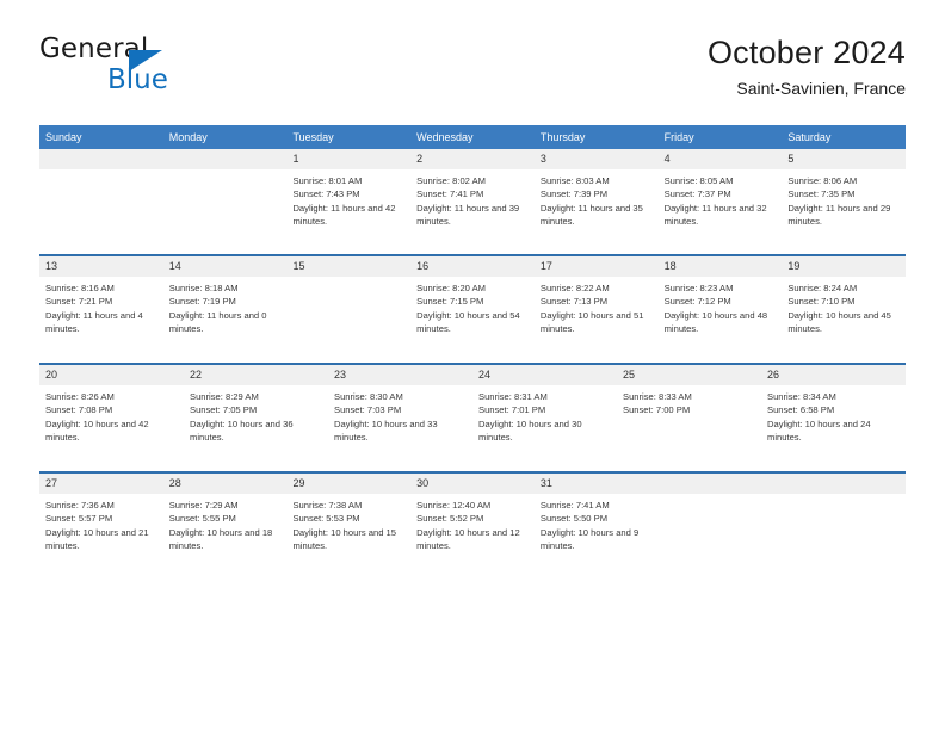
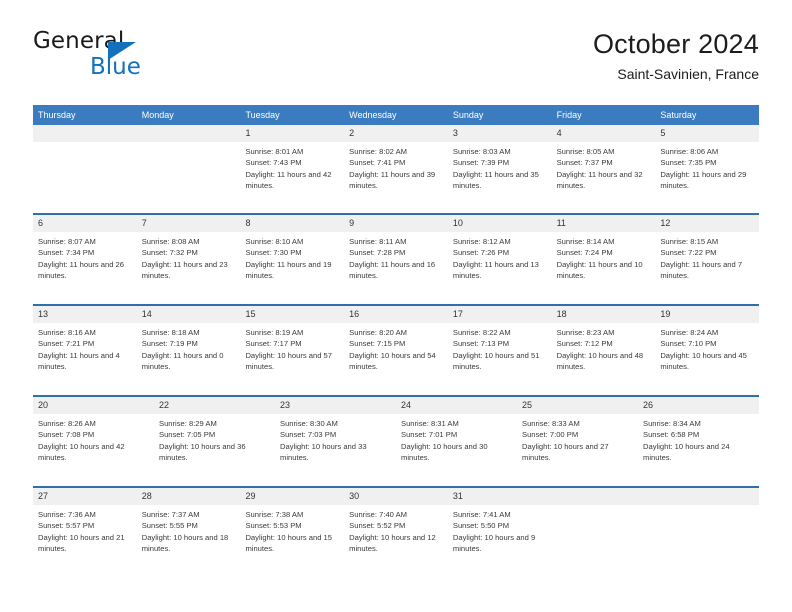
  General
  Blue
  October 2024
  Saint-Savinien, France
- Sunday
+ Thursday
  Monday
  Tuesday
  Wednesday
- Thursday
+ Sunday
  Friday
  Saturday
  1
  Sunrise: 8:01 AM
  Sunset: 7:43 PM
  Daylight: 11 hours and 42 minutes.
  2
  Sunrise: 8:02 AM
  Sunset: 7:41 PM
  Daylight: 11 hours and 39 minutes.
  3
  Sunrise: 8:03 AM
  Sunset: 7:39 PM
  Daylight: 11 hours and 35 minutes.
  4
  Sunrise: 8:05 AM
  Sunset: 7:37 PM
  Daylight: 11 hours and 32 minutes.
  5
  Sunrise: 8:06 AM
  Sunset: 7:35 PM
  Daylight: 11 hours and 29 minutes.
+ 6
+ Sunrise: 8:07 AM
+ Sunset: 7:34 PM
+ Daylight: 11 hours and 26 minutes.
+ 7
+ Sunrise: 8:08 AM
+ Sunset: 7:32 PM
+ Daylight: 11 hours and 23 minutes.
+ 8
+ Sunrise: 8:10 AM
+ Sunset: 7:30 PM
+ Daylight: 11 hours and 19 minutes.
+ 9
+ Sunrise: 8:11 AM
+ Sunset: 7:28 PM
+ Daylight: 11 hours and 16 minutes.
+ 10
+ Sunrise: 8:12 AM
+ Sunset: 7:26 PM
+ Daylight: 11 hours and 13 minutes.
+ 11
+ Sunrise: 8:14 AM
+ Sunset: 7:24 PM
+ Daylight: 11 hours and 10 minutes.
+ 12
+ Sunrise: 8:15 AM
+ Sunset: 7:22 PM
+ Daylight: 11 hours and 7 minutes.
  13
  Sunrise: 8:16 AM
  Sunset: 7:21 PM
  Daylight: 11 hours and 4 minutes.
  14
  Sunrise: 8:18 AM
  Sunset: 7:19 PM
  Daylight: 11 hours and 0 minutes.
  15
+ Sunrise: 8:19 AM
+ Sunset: 7:17 PM
+ Daylight: 10 hours and 57 minutes.
  16
  Sunrise: 8:20 AM
  Sunset: 7:15 PM
  Daylight: 10 hours and 54 minutes.
  17
  Sunrise: 8:22 AM
  Sunset: 7:13 PM
  Daylight: 10 hours and 51 minutes.
  18
  Sunrise: 8:23 AM
  Sunset: 7:12 PM
  Daylight: 10 hours and 48 minutes.
  19
  Sunrise: 8:24 AM
  Sunset: 7:10 PM
  Daylight: 10 hours and 45 minutes.
  20
  Sunrise: 8:26 AM
  Sunset: 7:08 PM
  Daylight: 10 hours and 42 minutes.
  22
  Sunrise: 8:29 AM
  Sunset: 7:05 PM
  Daylight: 10 hours and 36 minutes.
  23
  Sunrise: 8:30 AM
  Sunset: 7:03 PM
  Daylight: 10 hours and 33 minutes.
  24
  Sunrise: 8:31 AM
  Sunset: 7:01 PM
  Daylight: 10 hours and 30 minutes.
  25
  Sunrise: 8:33 AM
  Sunset: 7:00 PM
+ Daylight: 10 hours and 27 minutes.
  26
  Sunrise: 8:34 AM
  Sunset: 6:58 PM
  Daylight: 10 hours and 24 minutes.
  27
  Sunrise: 7:36 AM
  Sunset: 5:57 PM
  Daylight: 10 hours and 21 minutes.
  28
- Sunrise: 7:29 AM
+ Sunrise: 7:37 AM
  Sunset: 5:55 PM
  Daylight: 10 hours and 18 minutes.
  29
  Sunrise: 7:38 AM
  Sunset: 5:53 PM
  Daylight: 10 hours and 15 minutes.
  30
- Sunrise: 12:40 AM
+ Sunrise: 7:40 AM
  Sunset: 5:52 PM
  Daylight: 10 hours and 12 minutes.
  31
  Sunrise: 7:41 AM
  Sunset: 5:50 PM
  Daylight: 10 hours and 9 minutes.
